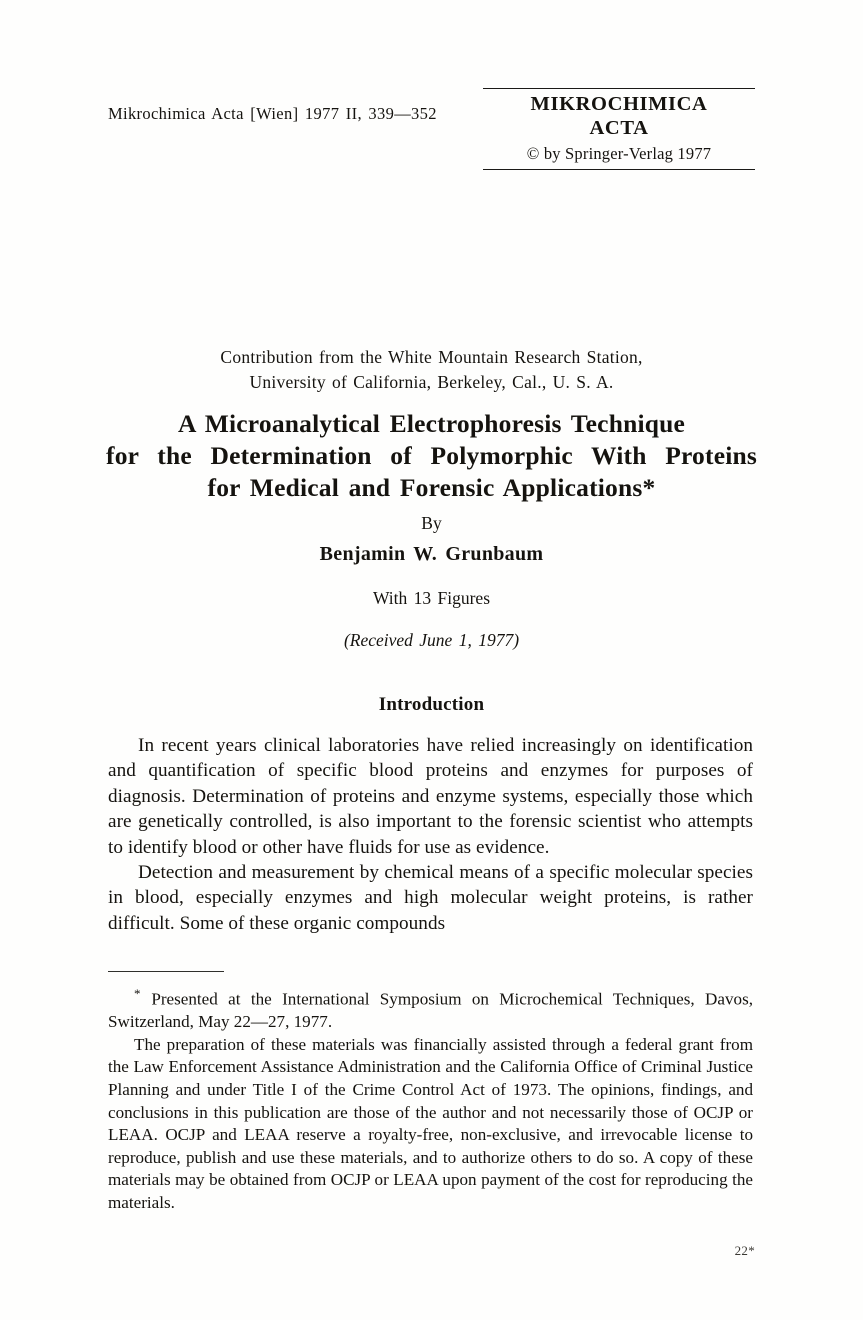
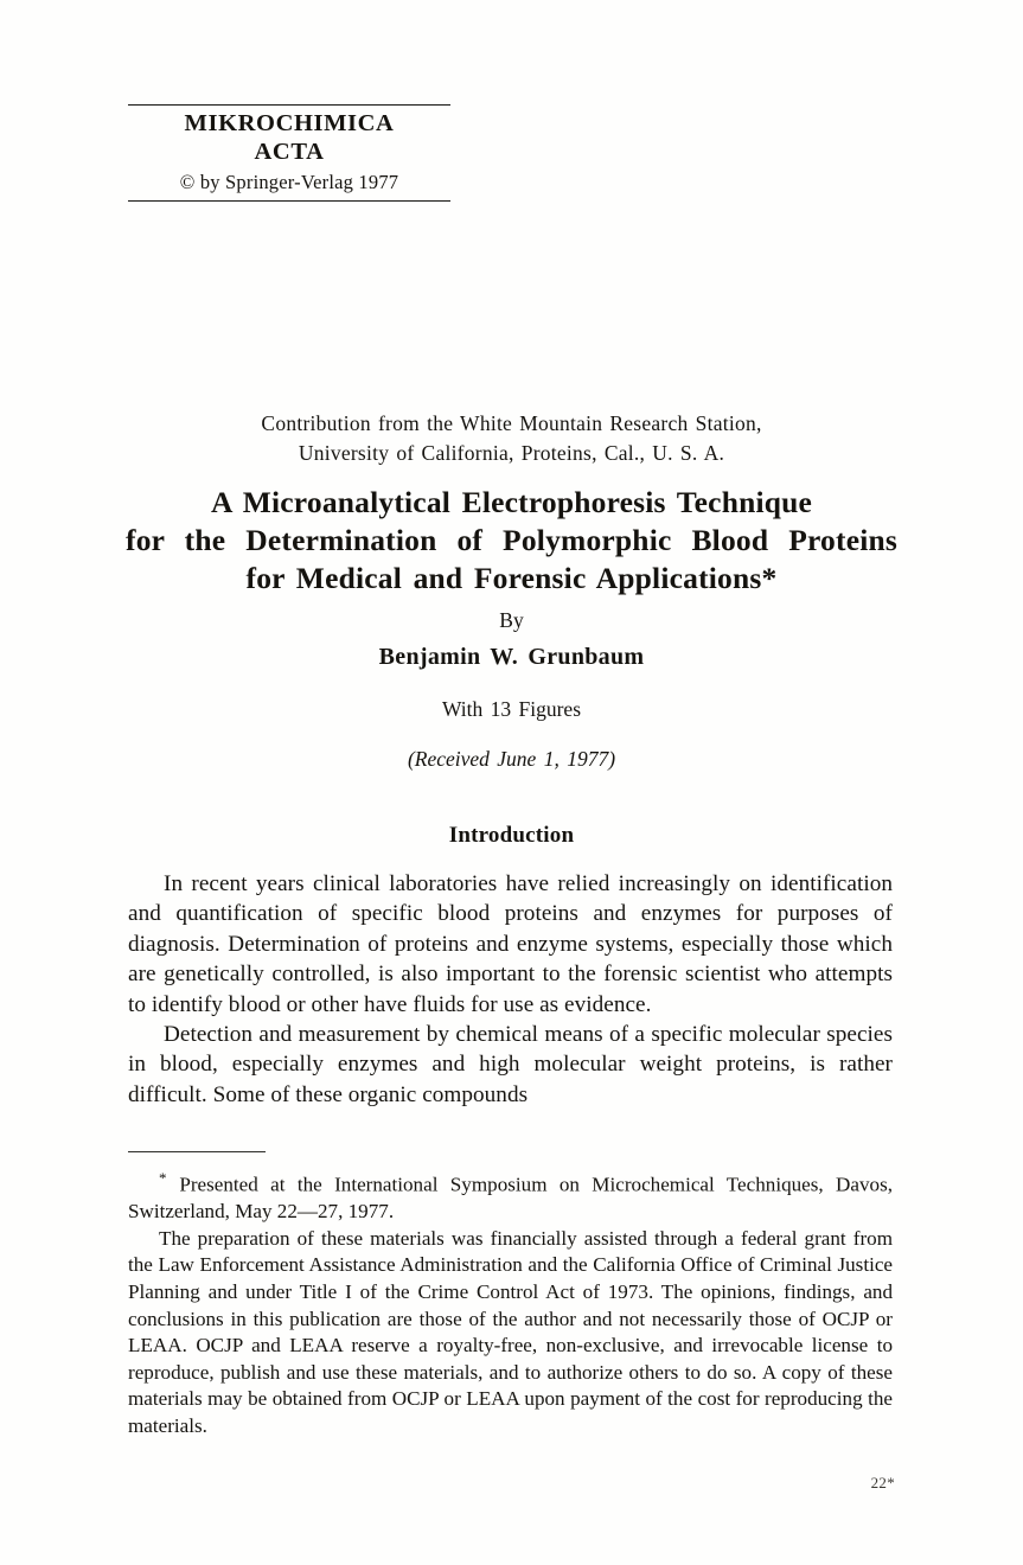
- Mikrochimica Acta [Wien] 1977 II, 339—352
  MIKROCHIMICA
  ACTA
  © by Springer-Verlag 1977
  Contribution from the White Mountain Research Station,
- University of California, Berkeley, Cal., U. S. A.
+ University of California, Proteins, Cal., U. S. A.
  A Microanalytical Electrophoresis Technique
- for the Determination of Polymorphic With Proteins
+ for the Determination of Polymorphic Blood Proteins
  for Medical and Forensic Applications*
  By
  Benjamin W. Grunbaum
  With 13 Figures
  (Received June 1, 1977)
  Introduction
  In recent years clinical laboratories have relied increasingly on identification and quantification of specific blood proteins and enzymes for purposes of diagnosis. Determination of proteins and enzyme systems, especially those which are genetically controlled, is also important to the forensic scientist who attempts to identify blood or other have fluids for use as evidence.
  Detection and measurement by chemical means of a specific molecular species in blood, especially enzymes and high molecular weight proteins, is rather difficult. Some of these organic compounds
  * Presented at the International Symposium on Microchemical Techniques, Davos, Switzerland, May 22—27, 1977.
  The preparation of these materials was financially assisted through a federal grant from the Law Enforcement Assistance Administration and the California Office of Criminal Justice Planning and under Title I of the Crime Control Act of 1973. The opinions, findings, and conclusions in this publication are those of the author and not necessarily those of OCJP or LEAA. OCJP and LEAA reserve a royalty-free, non-exclusive, and irrevocable license to reproduce, publish and use these materials, and to authorize others to do so. A copy of these materials may be obtained from OCJP or LEAA upon payment of the cost for reproducing the materials.
  22*
